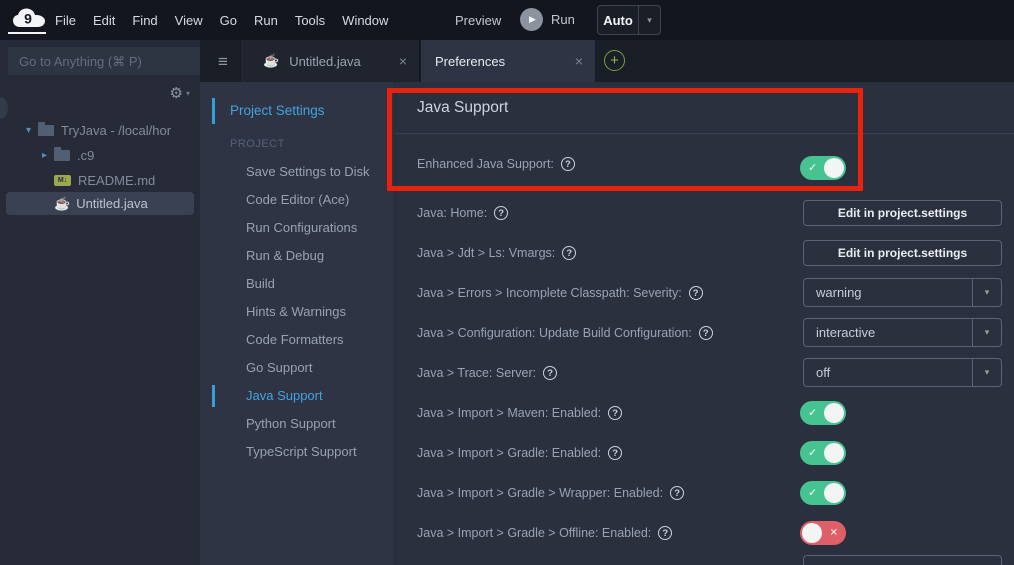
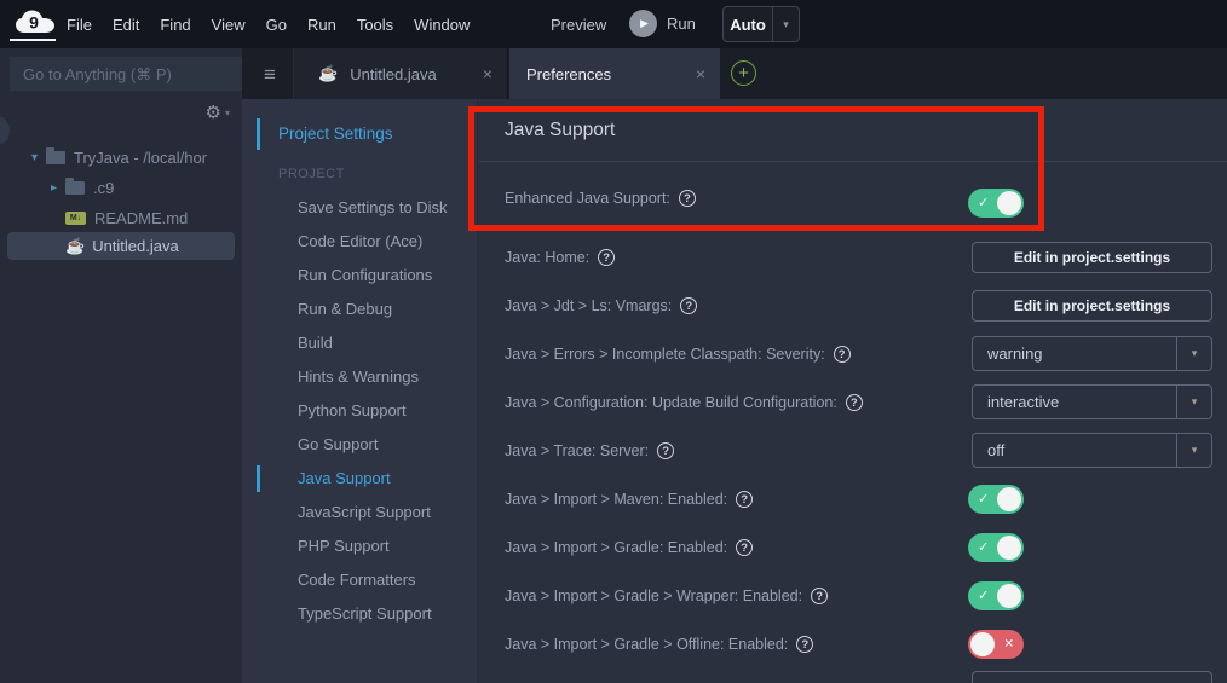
  9
  File
  Edit
  Find
  View
  Go
  Run
  Tools
  Window
  Preview
  ▶
  Run
  Auto
  ▾
  Go to Anything (⌘ P)
  ⚙
  ▾
  ▾
  TryJava - /local/hor
  ▸
  .c9
  README.md
  ☕
  Untitled.java
  ≡
  ☕
  Untitled.java
  ×
  Preferences
  ×
  +
  Project Settings
  PROJECT
  Save Settings to Disk
  Code Editor (Ace)
  Run Configurations
  Run & Debug
  Build
  Hints & Warnings
- Code Formatters
+ Python Support
  Go Support
  Java Support
+ JavaScript Support
+ PHP Support
- Python Support
+ Code Formatters
  TypeScript Support
  Java Support
  Enhanced Java Support:
  ?
  ✓
  Java: Home:
  ?
  Edit in project.settings
  Java > Jdt > Ls: Vmargs:
  ?
  Edit in project.settings
  Java > Errors > Incomplete Classpath: Severity:
  ?
  warning
  ▾
  Java > Configuration: Update Build Configuration:
  ?
  interactive
  ▾
  Java > Trace: Server:
  ?
  off
  ▾
  Java > Import > Maven: Enabled:
  ?
  ✓
  Java > Import > Gradle: Enabled:
  ?
  ✓
  Java > Import > Gradle > Wrapper: Enabled:
  ?
  ✓
  Java > Import > Gradle > Offline: Enabled:
  ?
  ✕
